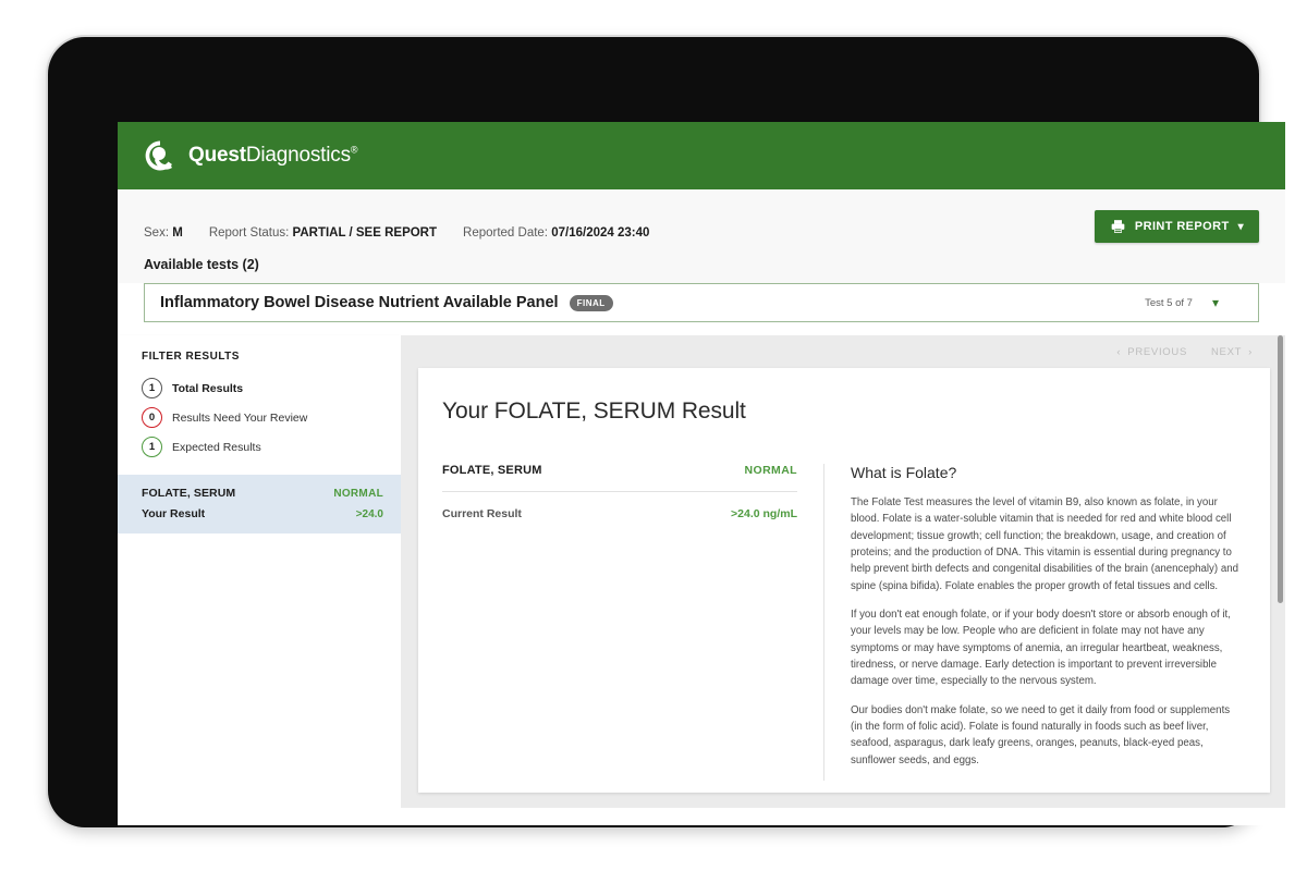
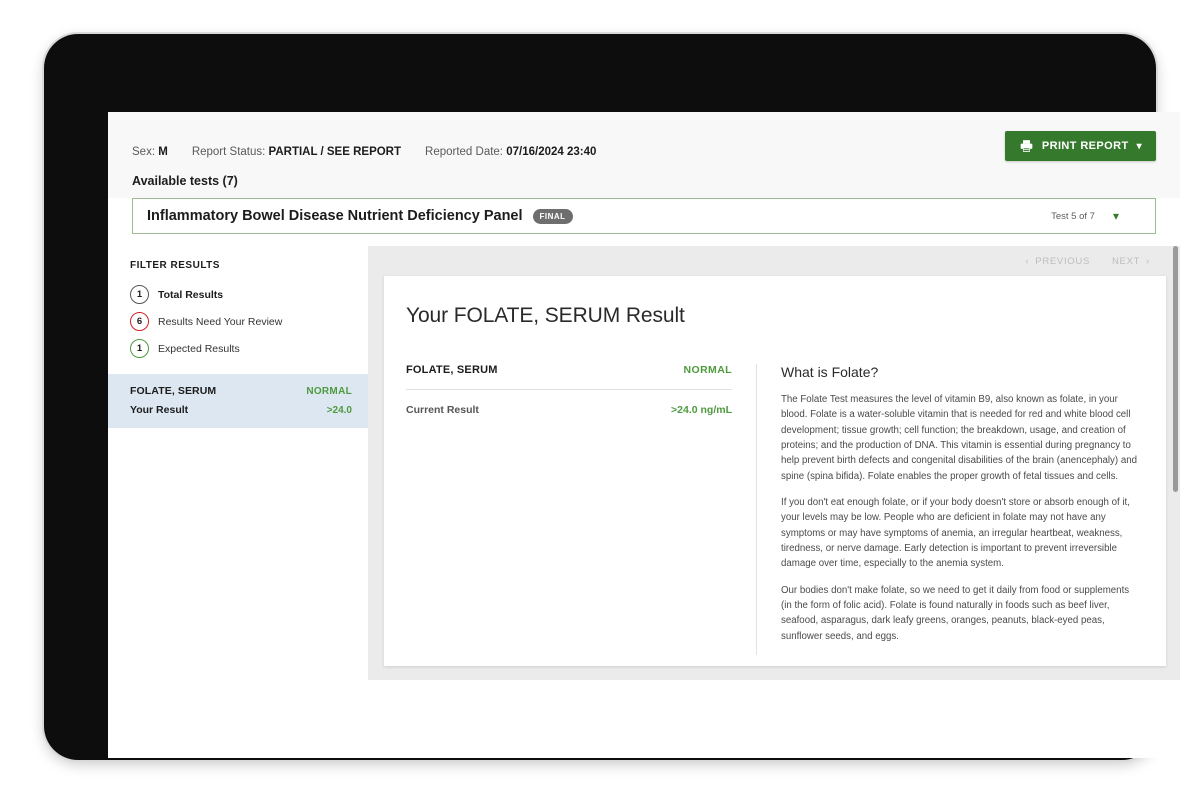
- QuestDiagnostics®
  Sex: M
  Report Status: PARTIAL / SEE REPORT
  Reported Date: 07/16/2024 23:40
- Available tests (2)
+ Available tests (7)
  PRINT REPORT
  ▾
- Inflammatory Bowel Disease Nutrient Available Panel
+ Inflammatory Bowel Disease Nutrient Deficiency Panel
  FINAL
  Test 5 of 7
  ▾
  FILTER RESULTS
  1
  Total Results
- 0
+ 6
  Results Need Your Review
  1
  Expected Results
  FOLATE, SERUM
  NORMAL
  Your Result
  >24.0
  ‹
  PREVIOUS
  NEXT
  ›
  Your FOLATE, SERUM Result
  FOLATE, SERUM
  NORMAL
  Current Result
  >24.0 ng/mL
  What is Folate?
  The Folate Test measures the level of vitamin B9, also known as folate, in your blood. Folate is a water-soluble vitamin that is needed for red and white blood cell development; tissue growth; cell function; the breakdown, usage, and creation of proteins; and the production of DNA. This vitamin is essential during pregnancy to help prevent birth defects and congenital disabilities of the brain (anencephaly) and spine (spina bifida). Folate enables the proper growth of fetal tissues and cells.
- If you don't eat enough folate, or if your body doesn't store or absorb enough of it, your levels may be low. People who are deficient in folate may not have any symptoms or may have symptoms of anemia, an irregular heartbeat, weakness, tiredness, or nerve damage. Early detection is important to prevent irreversible damage over time, especially to the nervous system.
+ If you don't eat enough folate, or if your body doesn't store or absorb enough of it, your levels may be low. People who are deficient in folate may not have any symptoms or may have symptoms of anemia, an irregular heartbeat, weakness, tiredness, or nerve damage. Early detection is important to prevent irreversible damage over time, especially to the anemia system.
  Our bodies don't make folate, so we need to get it daily from food or supplements (in the form of folic acid). Folate is found naturally in foods such as beef liver, seafood, asparagus, dark leafy greens, oranges, peanuts, black-eyed peas, sunflower seeds, and eggs.
